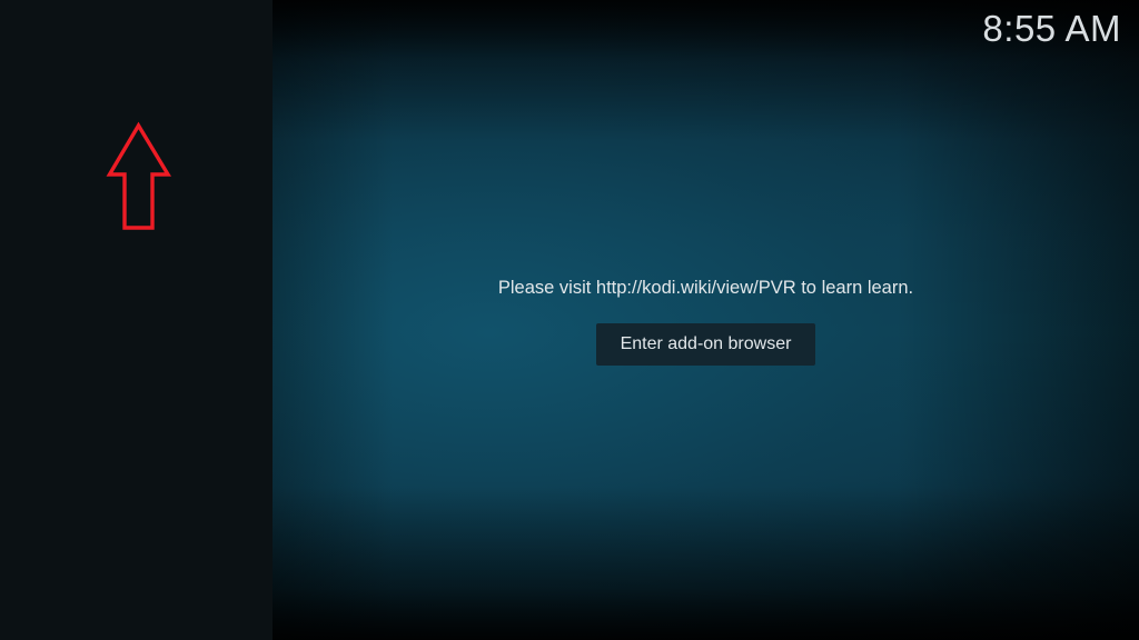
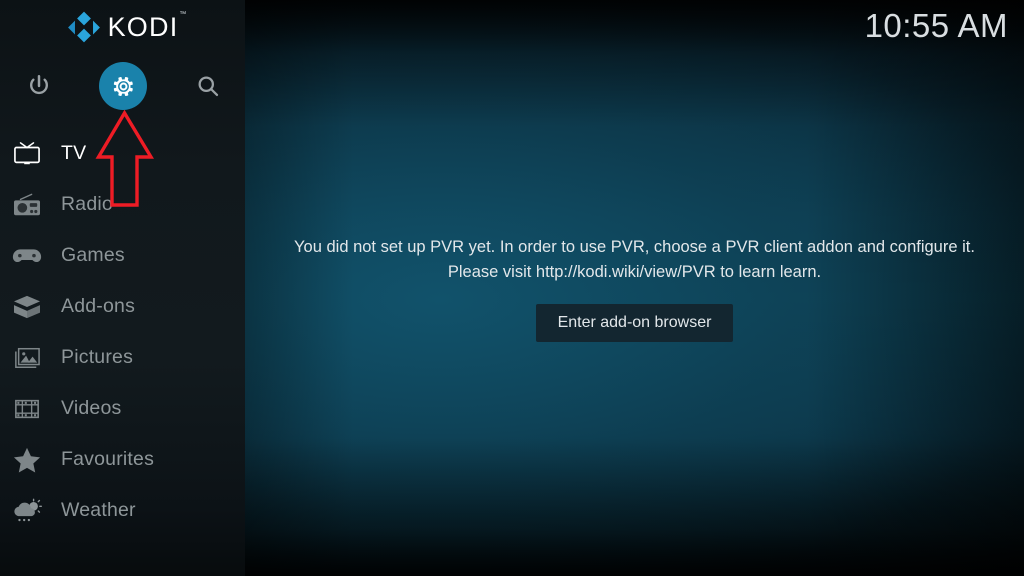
- 8:55 AM
+ 10:55 AM
+ KODI
+ TV
+ Radio
+ Games
+ Add-ons
+ Pictures
+ Videos
+ Favourites
+ Weather
+ You did not set up PVR yet. In order to use PVR, choose a PVR client addon and configure it.
  Please visit http://kodi.wiki/view/PVR to learn learn.
  Enter add-on browser
